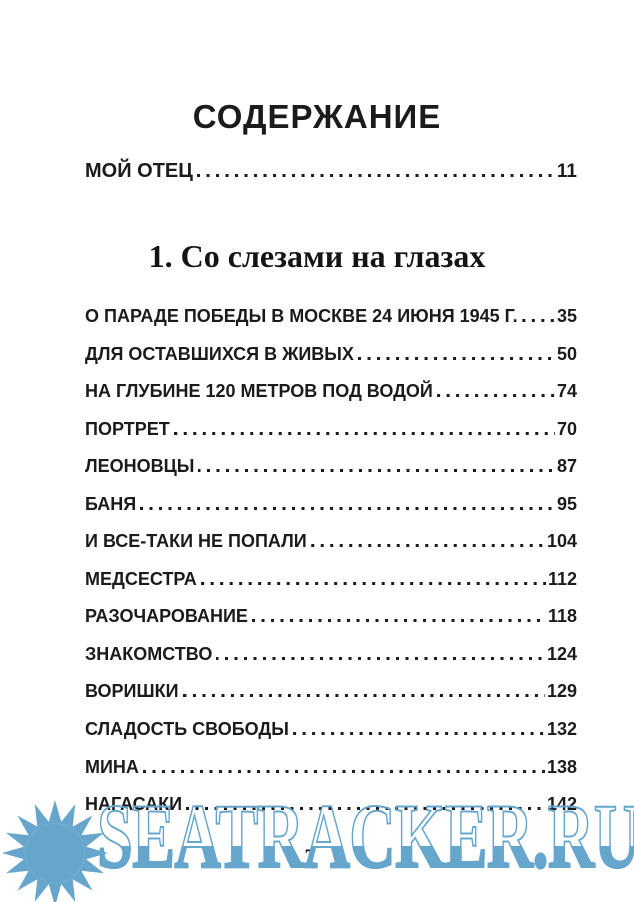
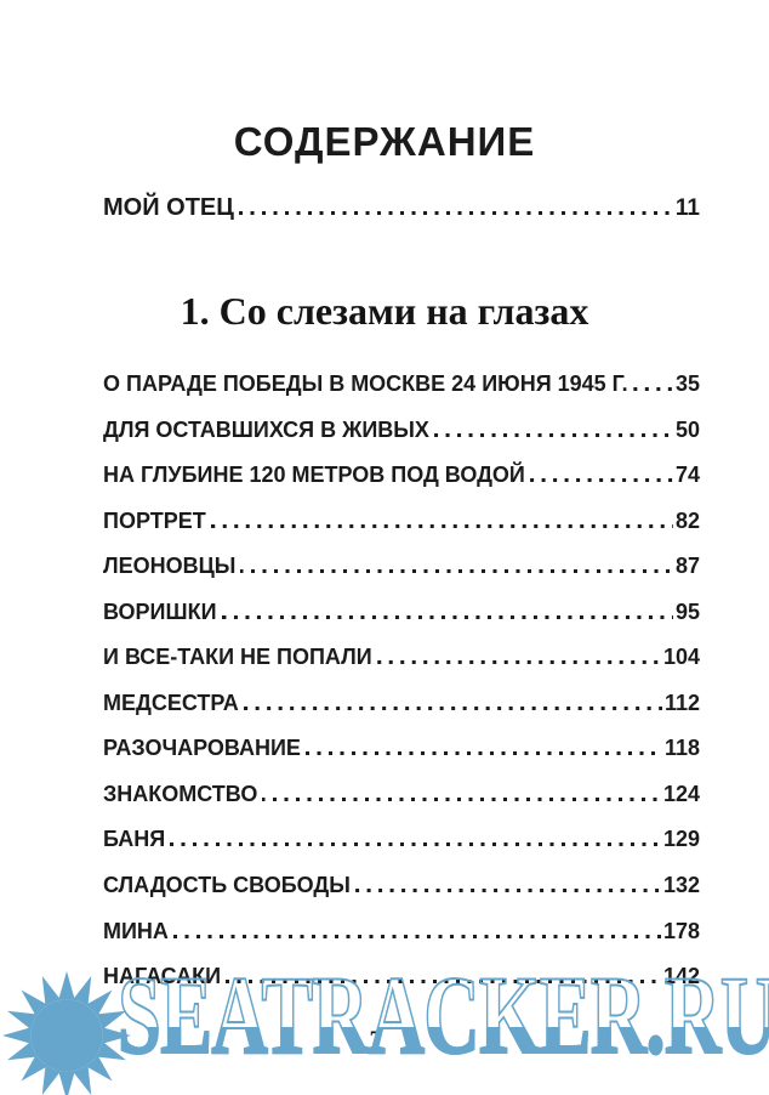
  СОДЕРЖАНИЕ
  МОЙ ОТЕЦ
  11
  1. Со слезами на глазах
  О ПАРАДЕ ПОБЕДЫ В МОСКВЕ 24 ИЮНЯ 1945 Г.
  35
  ДЛЯ ОСТАВШИХСЯ В ЖИВЫХ
  50
  НА ГЛУБИНЕ 120 МЕТРОВ ПОД ВОДОЙ
  74
  ПОРТРЕТ
- 70
+ 82
  ЛЕОНОВЦЫ
  87
- БАНЯ
+ ВОРИШКИ
  95
  И ВСЕ-ТАКИ НЕ ПОПАЛИ
  104
  МЕДСЕСТРА
  112
  РАЗОЧАРОВАНИЕ
  118
  ЗНАКОМСТВО
  124
- ВОРИШКИ
+ БАНЯ
  129
  СЛАДОСТЬ СВОБОДЫ
  132
  МИНА
- 138
+ 178
  SEATRACKER.RU
